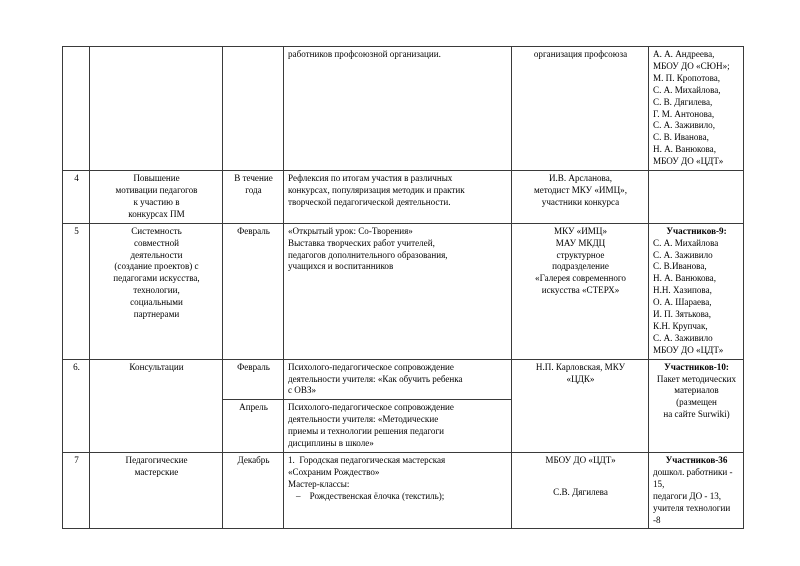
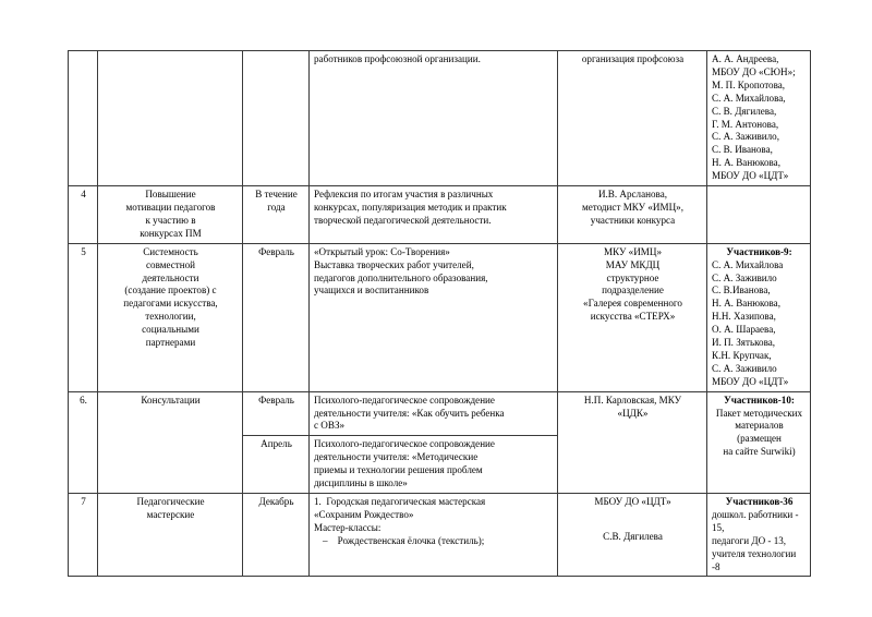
  			работников профсоюзной организации.	организация профсоюза	А. А. Андреева, МБОУ ДО «СЮН»; М. П. Кропотова, С. А. Михайлова, С. В. Дягилева, Г. М. Антонова, С. А. Заживило, С. В. Иванова, Н. А. Ванюкова, МБОУ ДО «ЦДТ»
  4	Повышение мотивации педагогов к участию в конкурсах ПМ	В течение года	Рефлексия по итогам участия в различных конкурсах, популяризация методик и практик творческой педагогической деятельности.	И.В. Арсланова, методист МКУ «ИМЦ», участники конкурса
  5	Системность совместной деятельности (создание проектов) с педагогами искусства, технологии, социальными партнерами	Февраль	«Открытый урок: Со-Творения» Выставка творческих работ учителей, педагогов дополнительного образования, учащихся и воспитанников	МКУ «ИМЦ» МАУ МКДЦ структурное подразделение «Галерея современного искусства «СТЕРХ»	Участников-9: С. А. Михайлова С. А. Заживило С. В.Иванова, Н. А. Ванюкова, Н.Н. Хазипова, О. А. Шараева, И. П. Зятькова, К.Н. Крупчак, С. А. Заживило МБОУ ДО «ЦДТ»
  6.	Консультации	Февраль	Психолого-педагогическое сопровождение деятельности учителя: «Как обучить ребенка с ОВЗ»	Н.П. Карловская, МКУ «ЦДК»	Участников-10: Пакет методических материалов (размещен на сайте Surwiki)
- Апрель	Психолого-педагогическое сопровождение деятельности учителя: «Методические приемы и технологии решения педагоги дисциплины в школе»
+ Апрель	Психолого-педагогическое сопровождение деятельности учителя: «Методические приемы и технологии решения проблем дисциплины в школе»
  7	Педагогические мастерские	Декабрь	1. Городская педагогическая мастерская «Сохраним Рождество» Мастер-классы: – Рождественская ёлочка (текстиль);	МБОУ ДО «ЦДТ» С.В. Дягилева	Участников-36 дошкол. работники - 15, педагоги ДО - 13, учителя технологии -8
